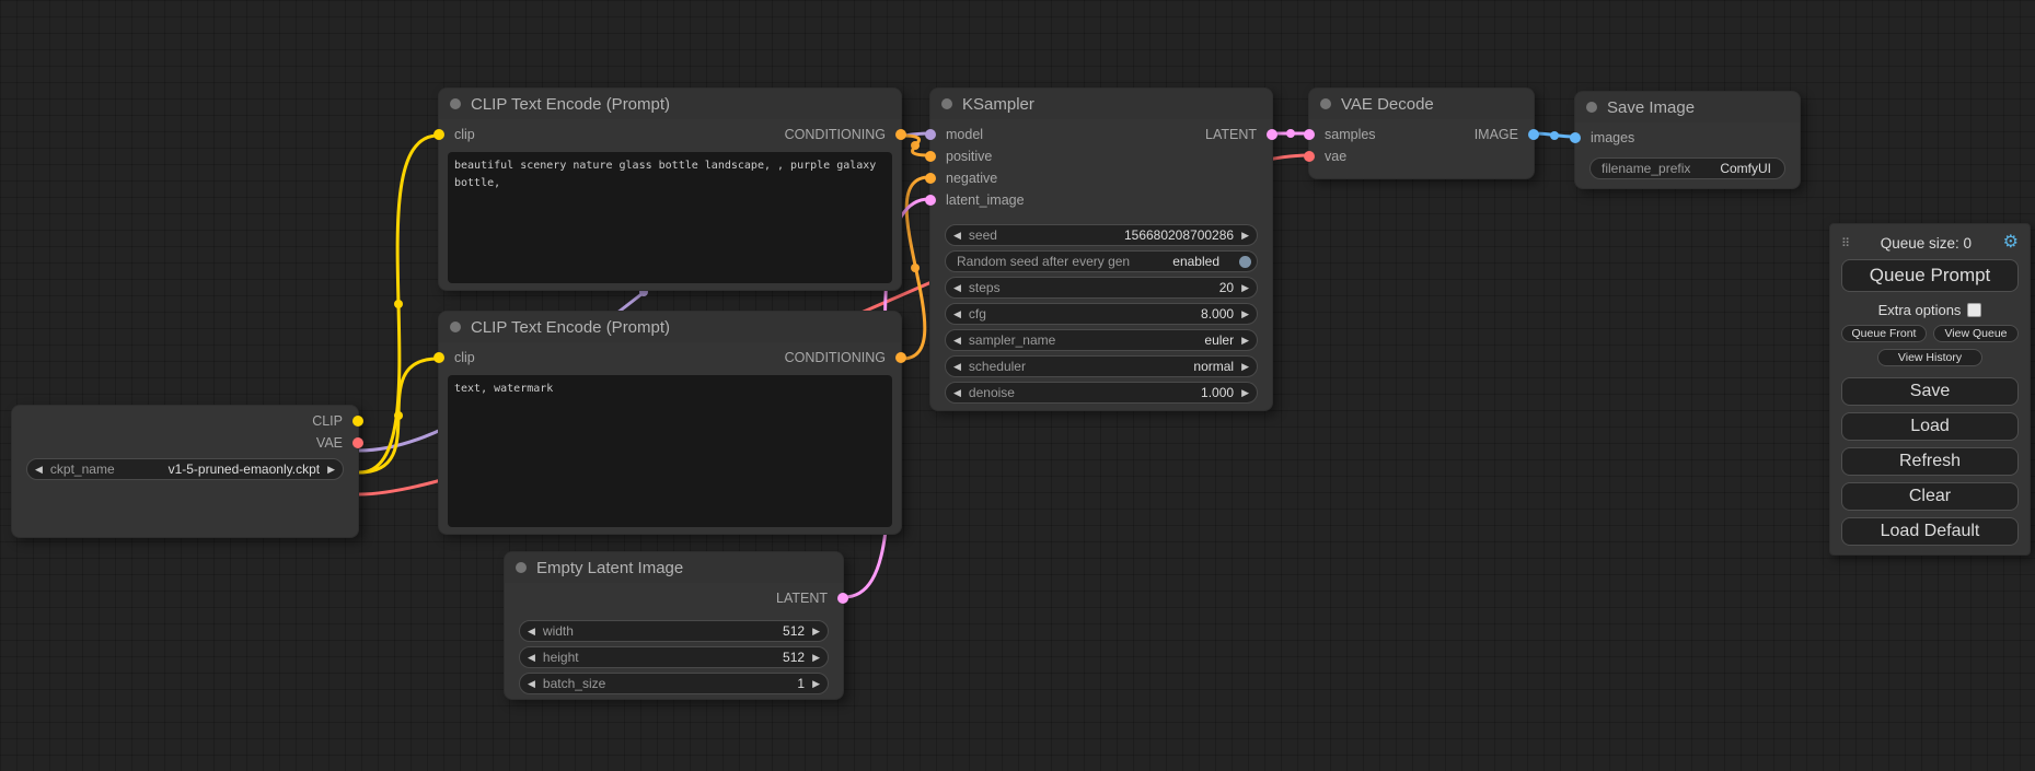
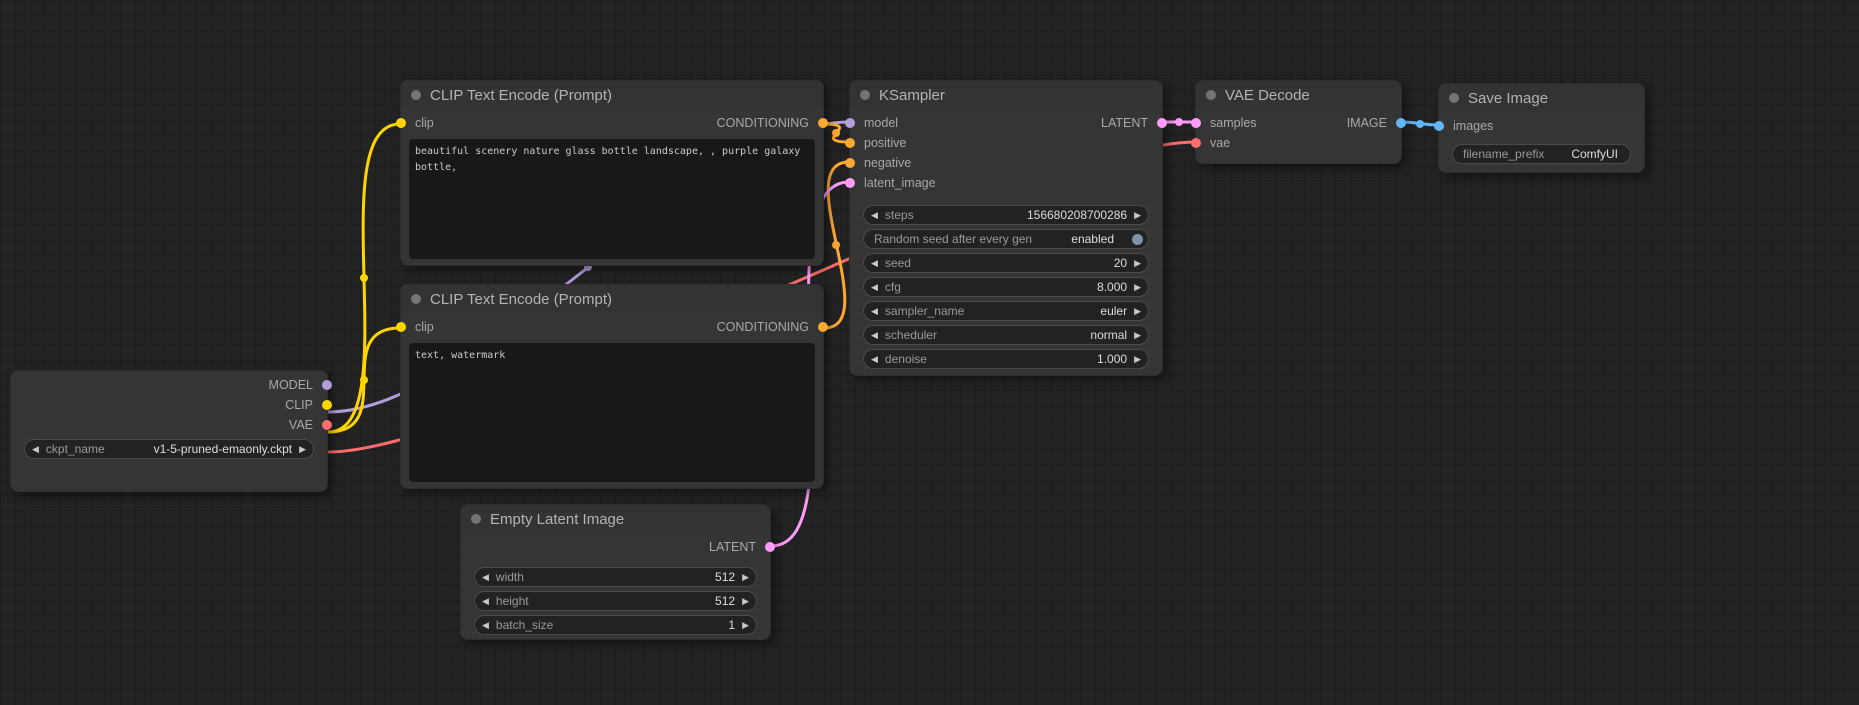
+ MODEL
  CLIP
  VAE
  ◀
  ckpt_name
  v1-5-pruned-emaonly.ckpt
  ▶
  CLIP Text Encode (Prompt)
  clip
  CONDITIONING
  beautiful scenery nature glass bottle landscape, , purple galaxy bottle,
  CLIP Text Encode (Prompt)
  clip
  CONDITIONING
  text, watermark
  Empty Latent Image
  LATENT
  ◀
  width
  512
  ▶
  ◀
  height
  512
  ▶
  ◀
  batch_size
  1
  ▶
  KSampler
  model
  LATENT
  positive
  negative
  latent_image
  ◀
- seed
+ steps
  156680208700286
  ▶
  Random seed after every gen
  enabled
  ◀
- steps
+ seed
  20
  ▶
  ◀
  cfg
  8.000
  ▶
  ◀
  sampler_name
  euler
  ▶
  ◀
  scheduler
  normal
  ▶
  ◀
  denoise
  1.000
  ▶
  VAE Decode
  samples
  IMAGE
  vae
  Save Image
  images
  filename_prefix
  ComfyUI
- ⠿
- Queue size: 0
- ⚙
- Queue Prompt
- Extra options
- Queue Front
- View Queue
- View History
- Save
- Load
- Refresh
- Clear
- Load Default
